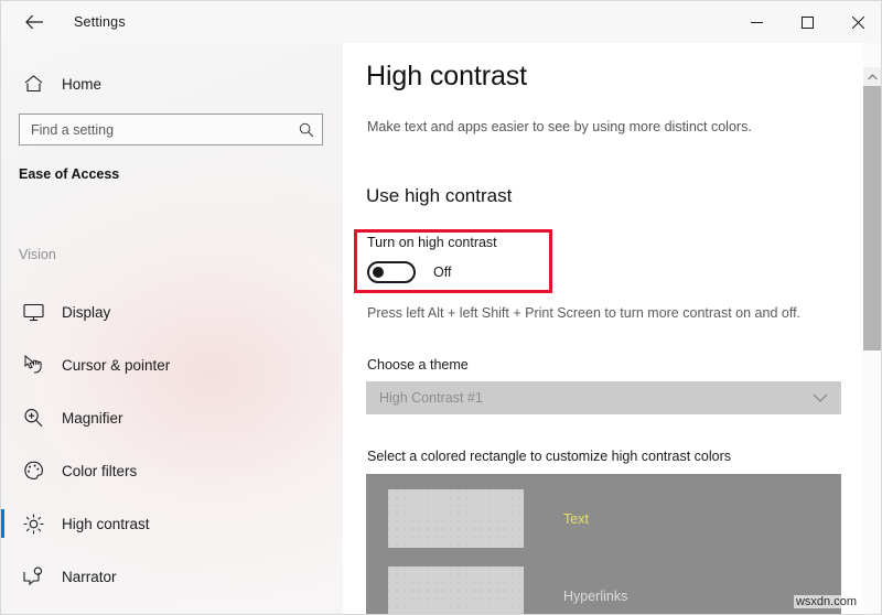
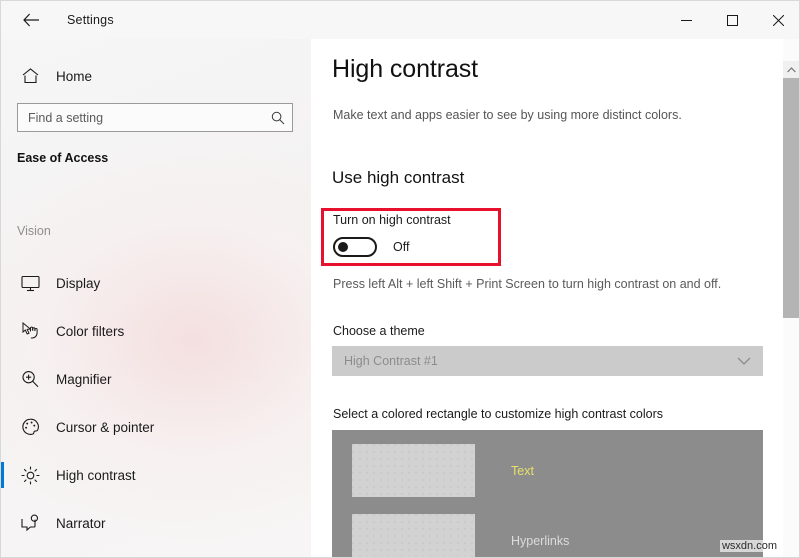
  Settings
  Home
  Find a setting
  Ease of Access
  Vision
  Display
- Cursor & pointer
+ Color filters
  Magnifier
- Color filters
+ Cursor & pointer
  High contrast
  Narrator
  High contrast
  Make text and apps easier to see by using more distinct colors.
  Use high contrast
  Turn on high contrast
  Off
- Press left Alt + left Shift + Print Screen to turn more contrast on and off.
+ Press left Alt + left Shift + Print Screen to turn high contrast on and off.
  Choose a theme
  High Contrast #1
  Select a colored rectangle to customize high contrast colors
  Text
  Hyperlinks
  wsxdn.com
